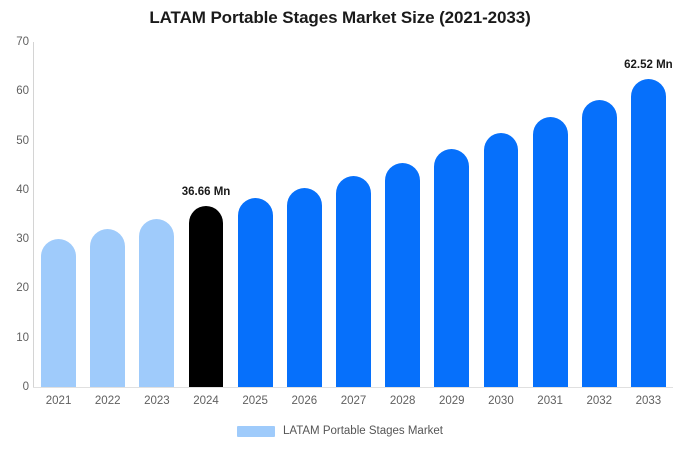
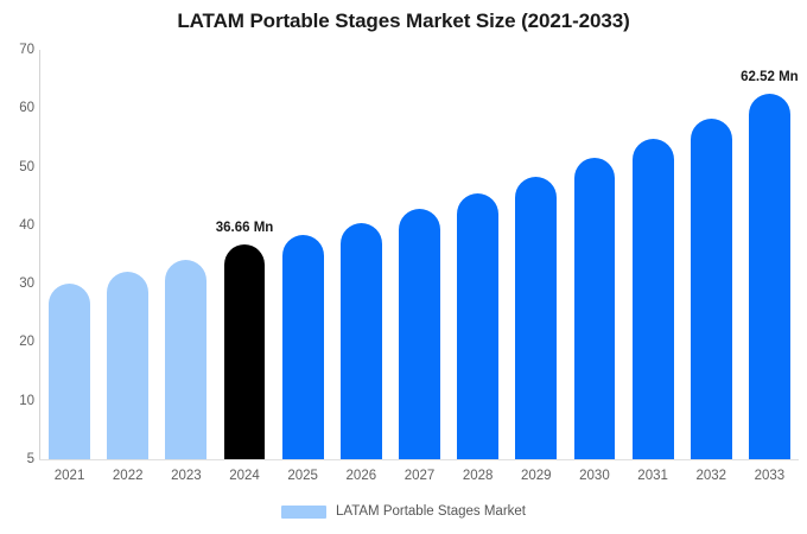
  LATAM Portable Stages Market Size (2021-2033)
- 0
+ 5
  10
  20
  30
  40
  50
  60
  70
  36.66 Mn
  62.52 Mn
  2021
  2022
  2023
  2024
  2025
  2026
  2027
  2028
  2029
  2030
  2031
  2032
  2033
  LATAM Portable Stages Market
